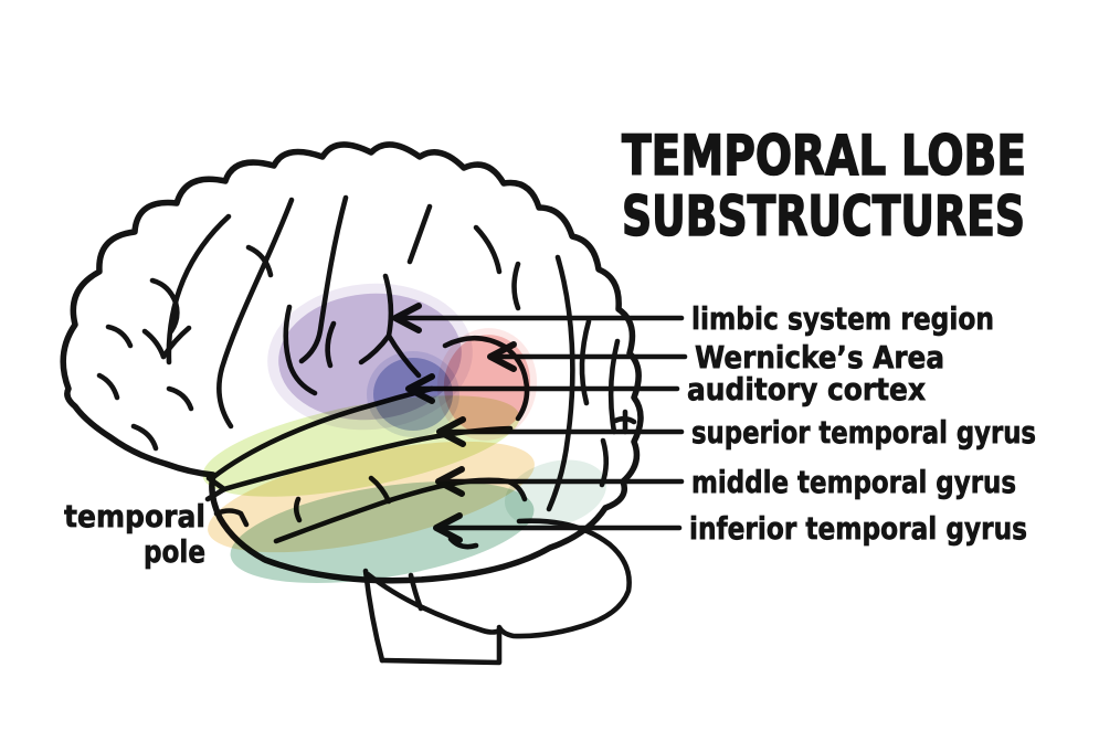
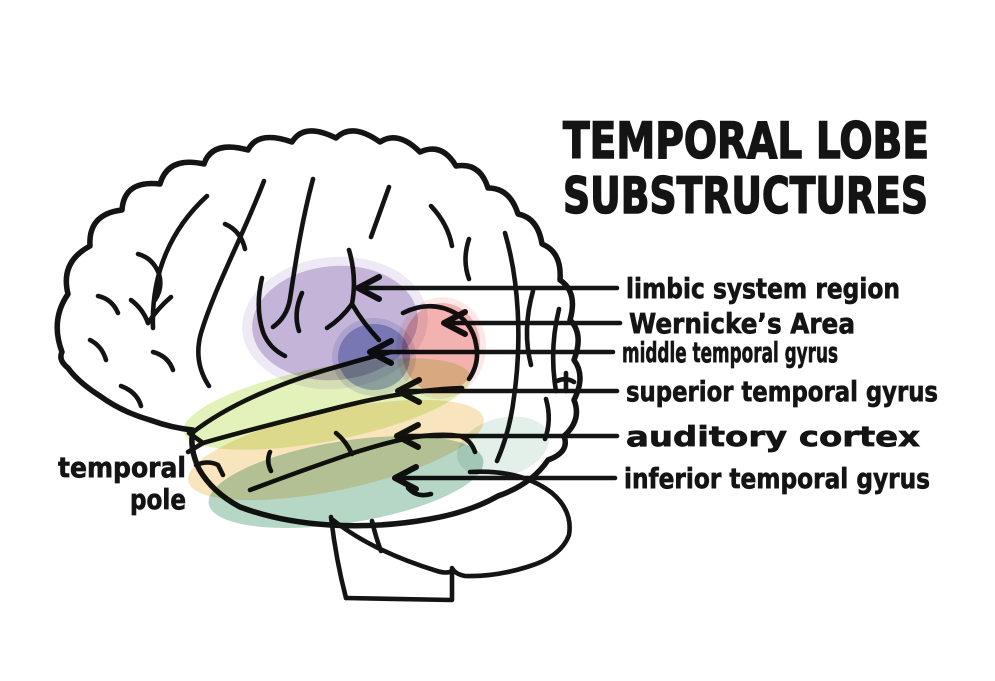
  TEMPORAL LOBE
  SUBSTRUCTURES
  limbic system region
  Wernicke’s Area
- auditory cortex
+ middle temporal gyrus
  superior temporal gyrus
- middle temporal gyrus
+ auditory cortex
  inferior temporal gyrus
  temporal
  pole
